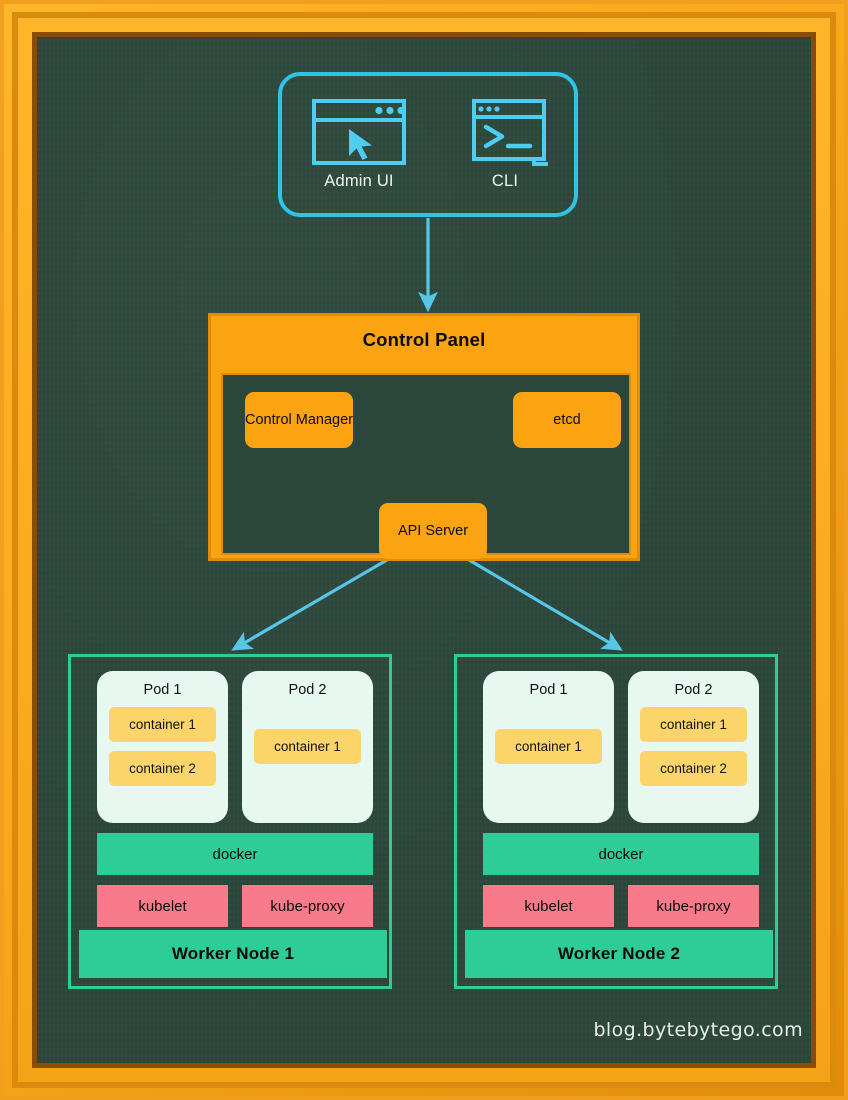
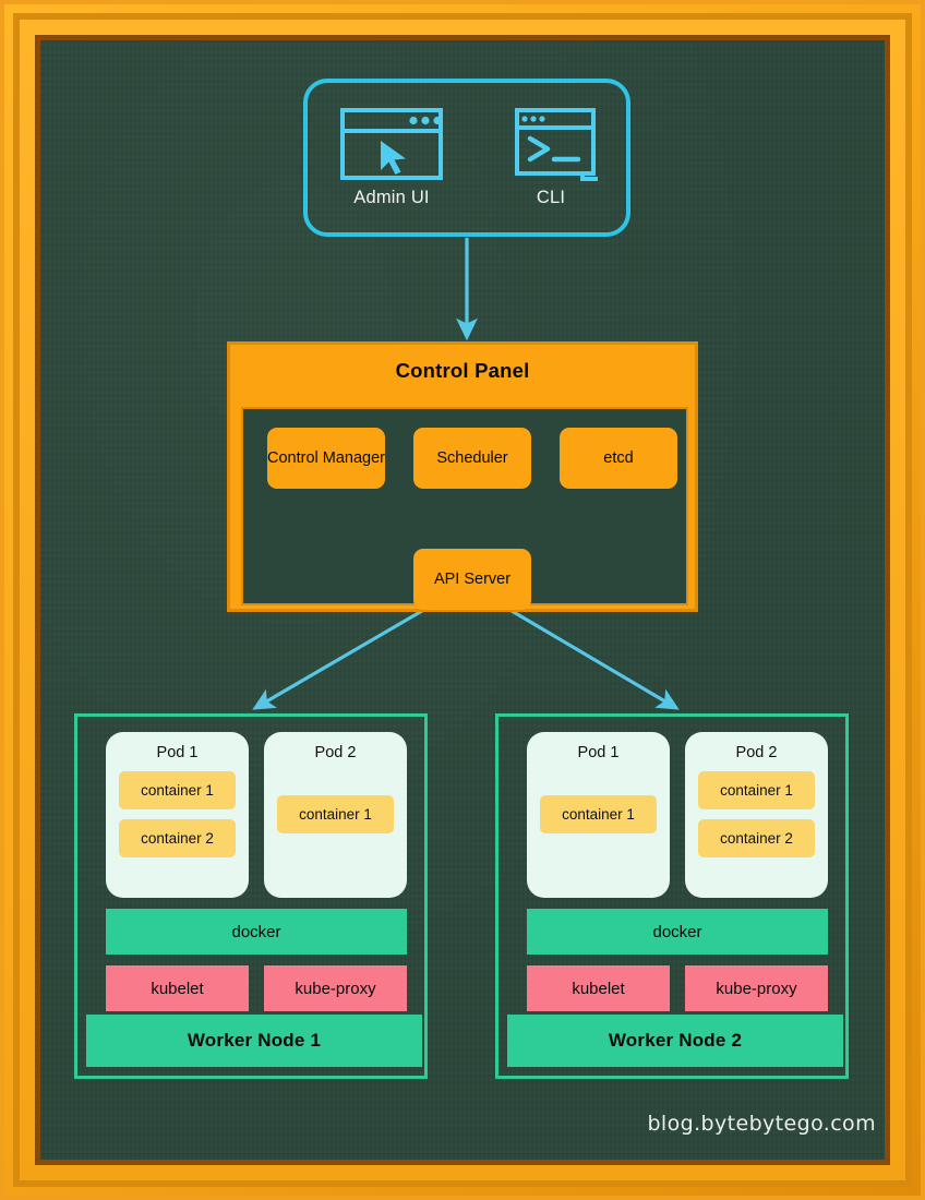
  Admin UI
  CLI
  Control Panel
  Control Manager
+ Scheduler
  etcd
  API Server
  Pod 1
  container 1
  container 2
  Pod 2
  container 1
  docker
  kubelet
  kube-proxy
  Worker Node 1
  Pod 1
  container 1
  Pod 2
  container 1
  container 2
  docker
  kubelet
  kube-proxy
  Worker Node 2
  blog.bytebytego.com
